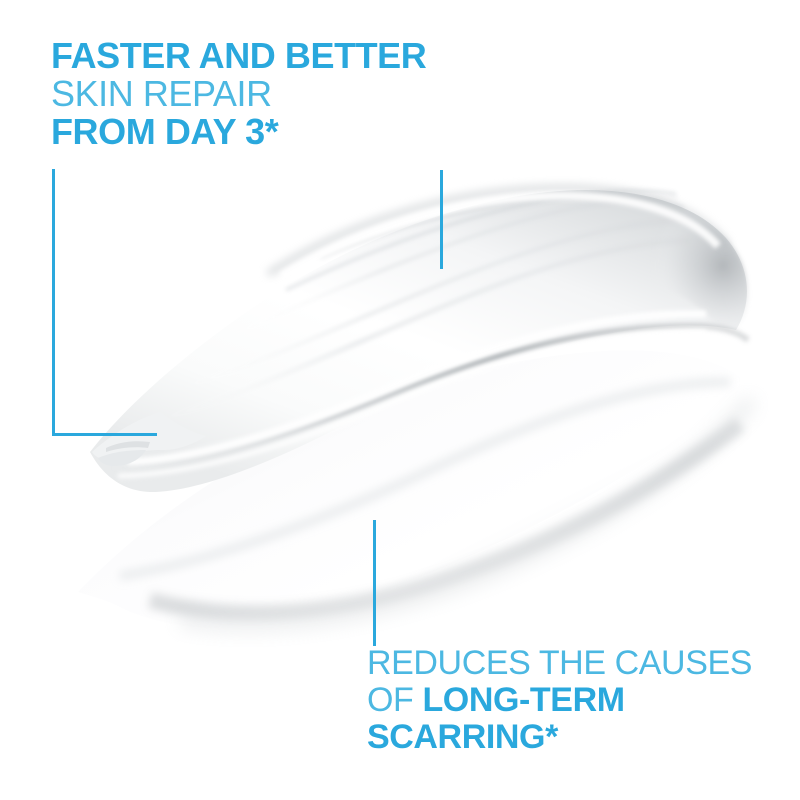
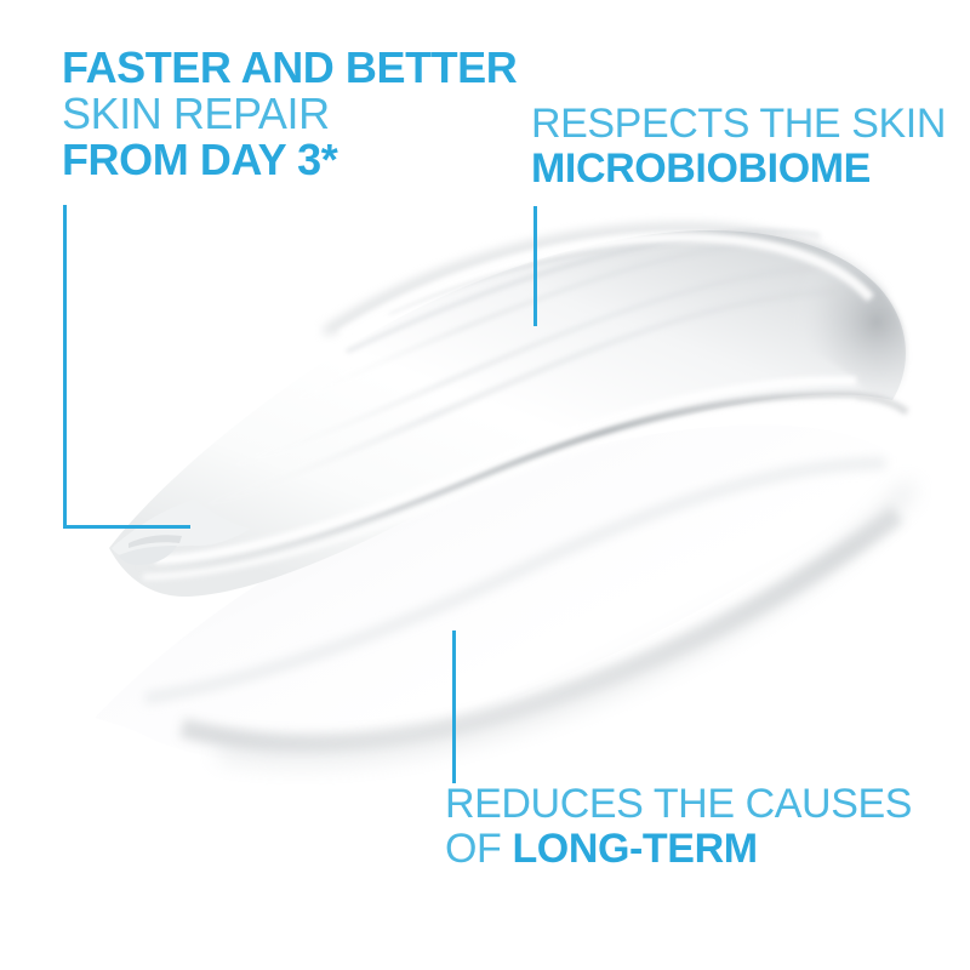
  FASTER AND BETTER
  SKIN REPAIR
  FROM DAY 3*
+ RESPECTS THE SKIN
+ MICROBIOBIOME
  REDUCES THE CAUSES
  OF LONG-TERM
- SCARRING*
